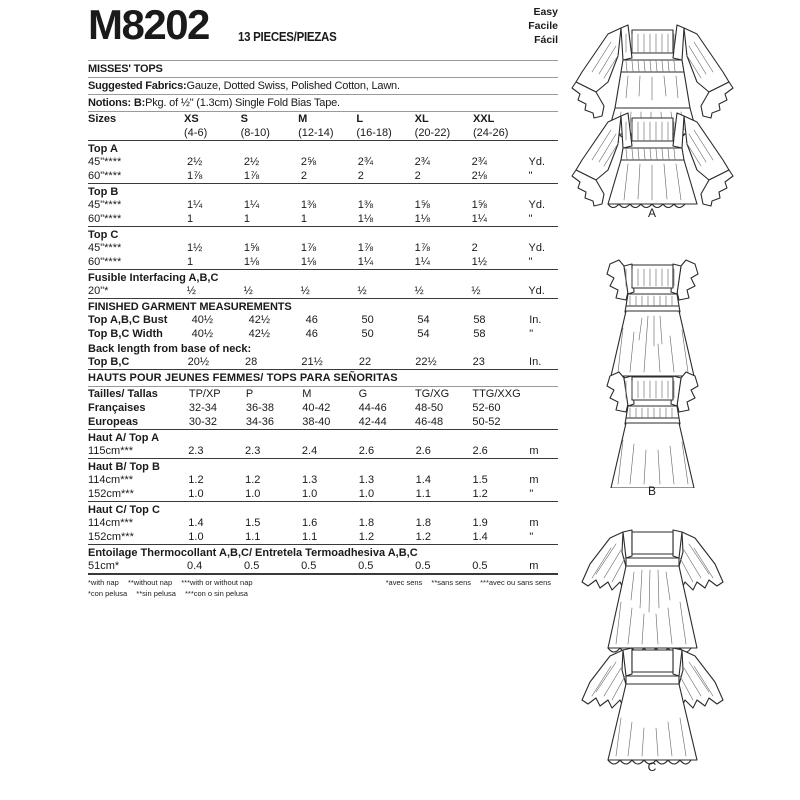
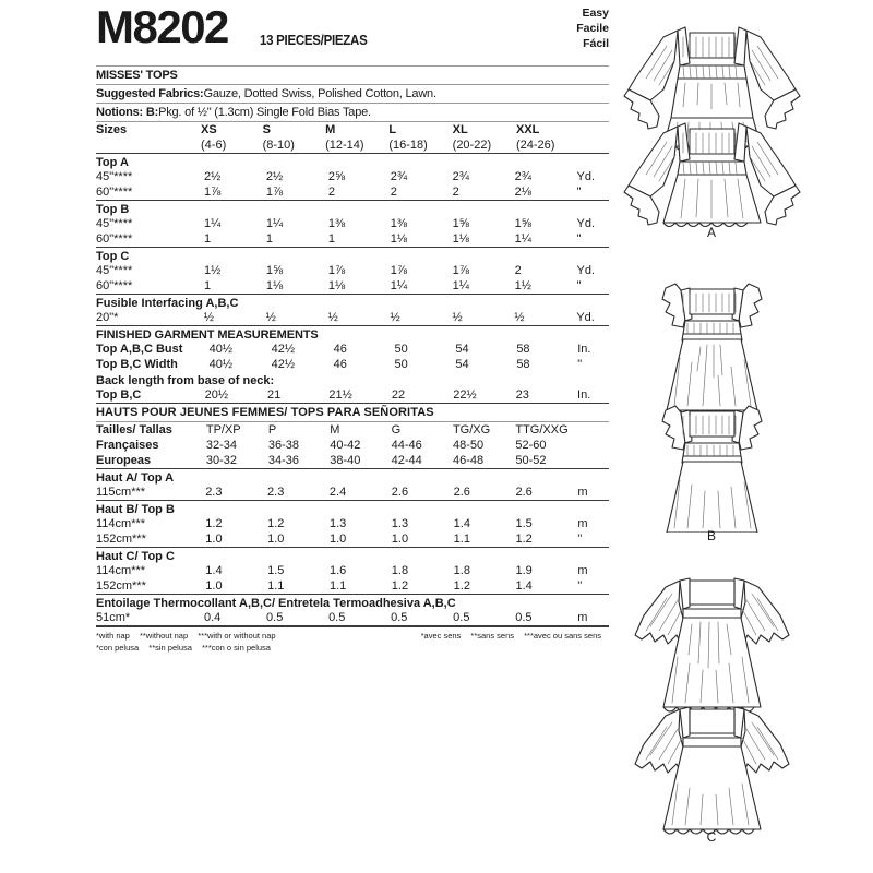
  M8202
  13 PIECES/PIEZAS
  Easy
  Facile
  Fácil
  MISSES' TOPS
  Suggested Fabrics:Gauze, Dotted Swiss, Polished Cotton, Lawn.
  Notions: B:Pkg. of ½" (1.3cm) Single Fold Bias Tape.
  Sizes	XS	S	M	L	XL	XXL
  	(4-6)	(8-10)	(12-14)	(16-18)	(20-22)	(24-26)
  Top A
  45"****	2½	2½	2⅝	2¾	2¾	2¾	Yd.
  60"****	1⅞	1⅞	2	2	2	2⅛	"
  Top B
  45"****	1¼	1¼	1⅜	1⅜	1⅝	1⅝	Yd.
  60"****	1	1	1	1⅛	1⅛	1¼	"
  Top C
  45"****	1½	1⅝	1⅞	1⅞	1⅞	2	Yd.
  60"****	1	1⅛	1⅛	1¼	1¼	1½	"
  Fusible Interfacing A,B,C
  20"*	½	½	½	½	½	½	Yd.
  FINISHED GARMENT MEASUREMENTS
  Top A,B,C Bust	40½	42½	46	50	54	58	In.
  Top B,C Width	40½	42½	46	50	54	58	"
  Back length from base of neck:
- Top B,C	20½	28	21½	22	22½	23	In.
+ Top B,C	20½	21	21½	22	22½	23	In.
  HAUTS POUR JEUNES FEMMES/ TOPS PARA SEÑORITAS
  Tailles/ Tallas	TP/XP	P	M	G	TG/XG	TTG/XXG
  Françaises	32-34	36-38	40-42	44-46	48-50	52-60
  Europeas	30-32	34-36	38-40	42-44	46-48	50-52
  Haut A/ Top A
  115cm***	2.3	2.3	2.4	2.6	2.6	2.6	m
  Haut B/ Top B
  114cm***	1.2	1.2	1.3	1.3	1.4	1.5	m
  152cm***	1.0	1.0	1.0	1.0	1.1	1.2	"
  Haut C/ Top C
  114cm***	1.4	1.5	1.6	1.8	1.8	1.9	m
  152cm***	1.0	1.1	1.1	1.2	1.2	1.4	"
  Entoilage Thermocollant A,B,C/ Entretela Termoadhesiva A,B,C
  51cm*	0.4	0.5	0.5	0.5	0.5	0.5	m
  *with nap **without nap ***with or without nap
  *con pelusa **sin pelusa ***con o sin pelusa
  *avec sens **sans sens ***avec ou sans sens
  A
  B
  C
